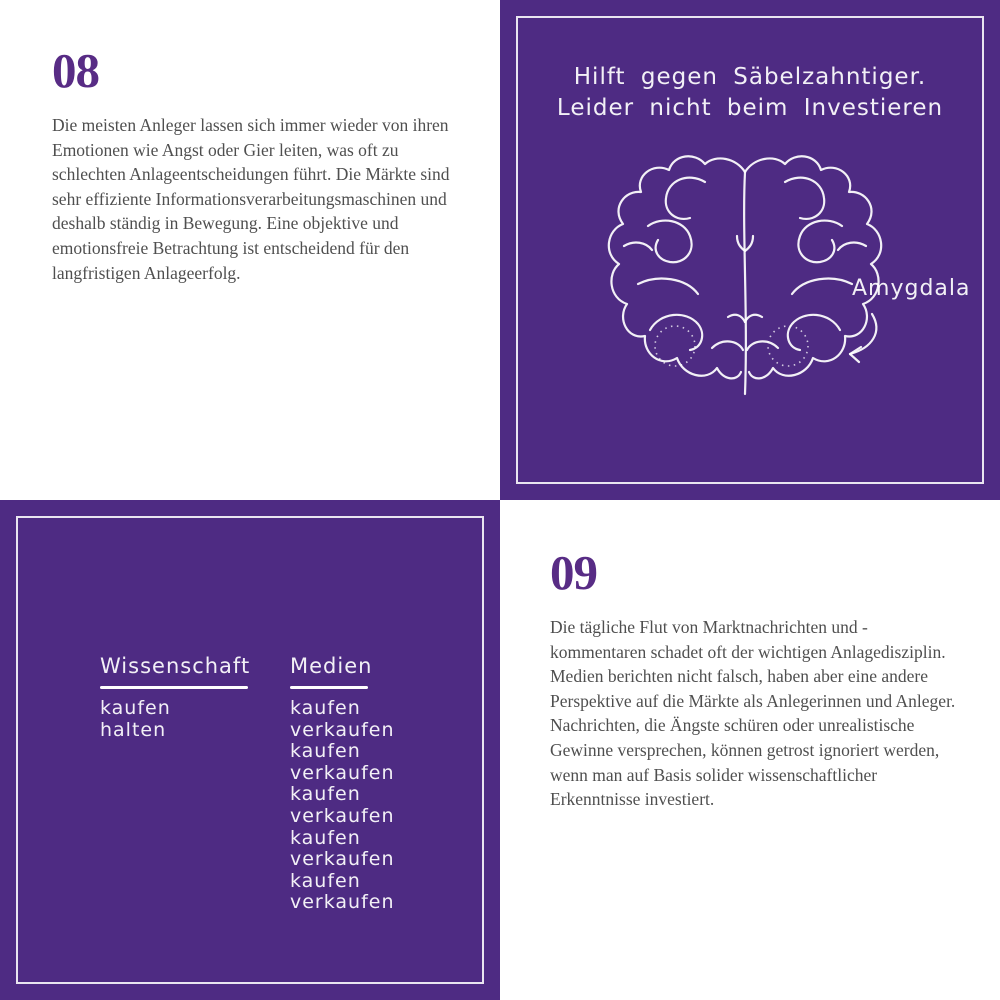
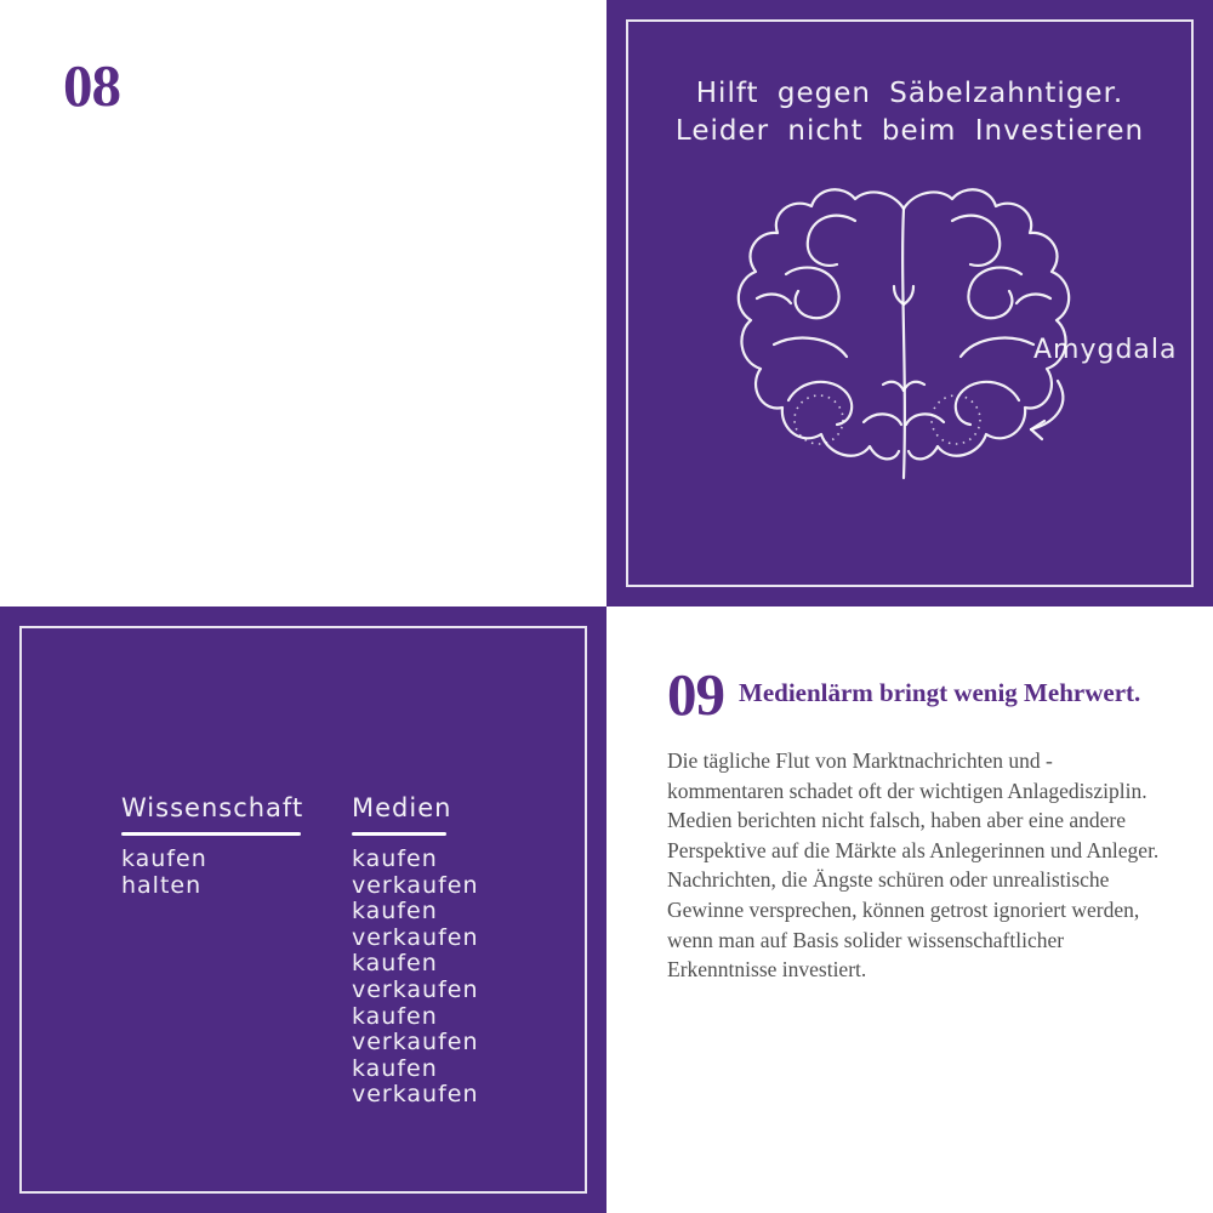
  08
- Die meisten Anleger lassen sich immer wieder von ihren
- Emotionen wie Angst oder Gier leiten, was oft zu
- schlechten Anlageentscheidungen führt. Die Märkte sind
- sehr effiziente Informationsverarbeitungsmaschinen und
- deshalb ständig in Bewegung. Eine objektive und
- emotionsfreie Betrachtung ist entscheidend für den
- langfristigen Anlageerfolg.
  Hilft gegen Säbelzahntiger.
  Leider nicht beim Investieren
  Amygdala
  Wissenschaft
  kaufen
  halten
  Medien
  kaufen
  verkaufen
  kaufen
  verkaufen
  kaufen
  verkaufen
  kaufen
  verkaufen
  kaufen
  verkaufen
  09
+ Medienlärm bringt wenig Mehrwert.
  Die tägliche Flut von Marktnachrichten und -
  kommentaren schadet oft der wichtigen Anlagedisziplin.
  Medien berichten nicht falsch, haben aber eine andere
  Perspektive auf die Märkte als Anlegerinnen und Anleger.
  Nachrichten, die Ängste schüren oder unrealistische
  Gewinne versprechen, können getrost ignoriert werden,
  wenn man auf Basis solider wissenschaftlicher
  Erkenntnisse investiert.
